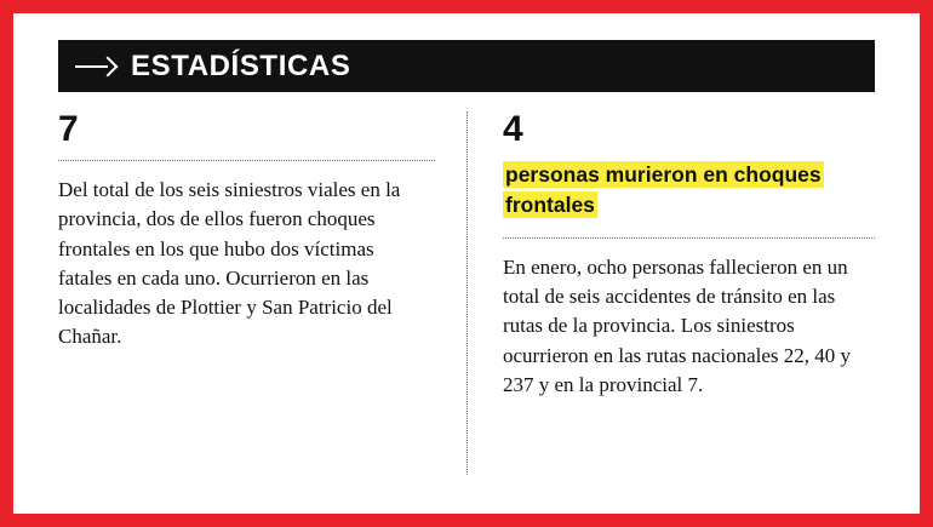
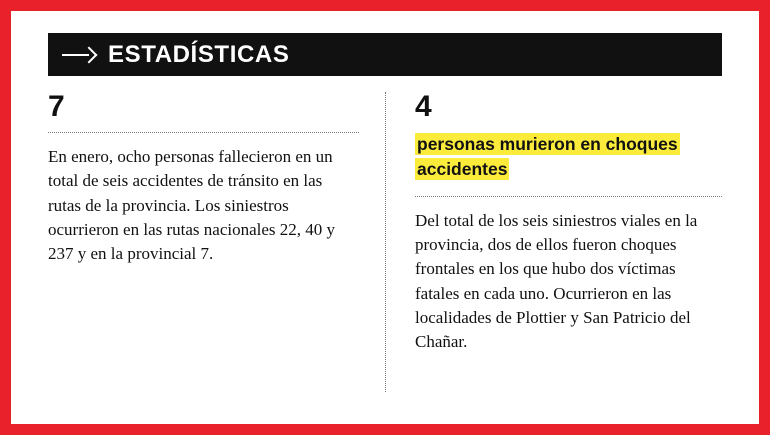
  ESTADÍSTICAS
  7
- Del total de los seis siniestros viales en la provincia, dos de ellos fueron choques frontales en los que hubo dos víctimas fatales en cada uno. Ocurrieron en las localidades de Plottier y San Patricio del Chañar.
+ En enero, ocho personas fallecieron en un total de seis accidentes de tránsito en las rutas de la provincia. Los siniestros ocurrieron en las rutas nacionales 22, 40 y 237 y en la provincial 7.
  4
- personas murieron en choques frontales
+ personas murieron en choques accidentes
- En enero, ocho personas fallecieron en un total de seis accidentes de tránsito en las rutas de la provincia. Los siniestros ocurrieron en las rutas nacionales 22, 40 y 237 y en la provincial 7.
+ Del total de los seis siniestros viales en la provincia, dos de ellos fueron choques frontales en los que hubo dos víctimas fatales en cada uno. Ocurrieron en las localidades de Plottier y San Patricio del Chañar.
